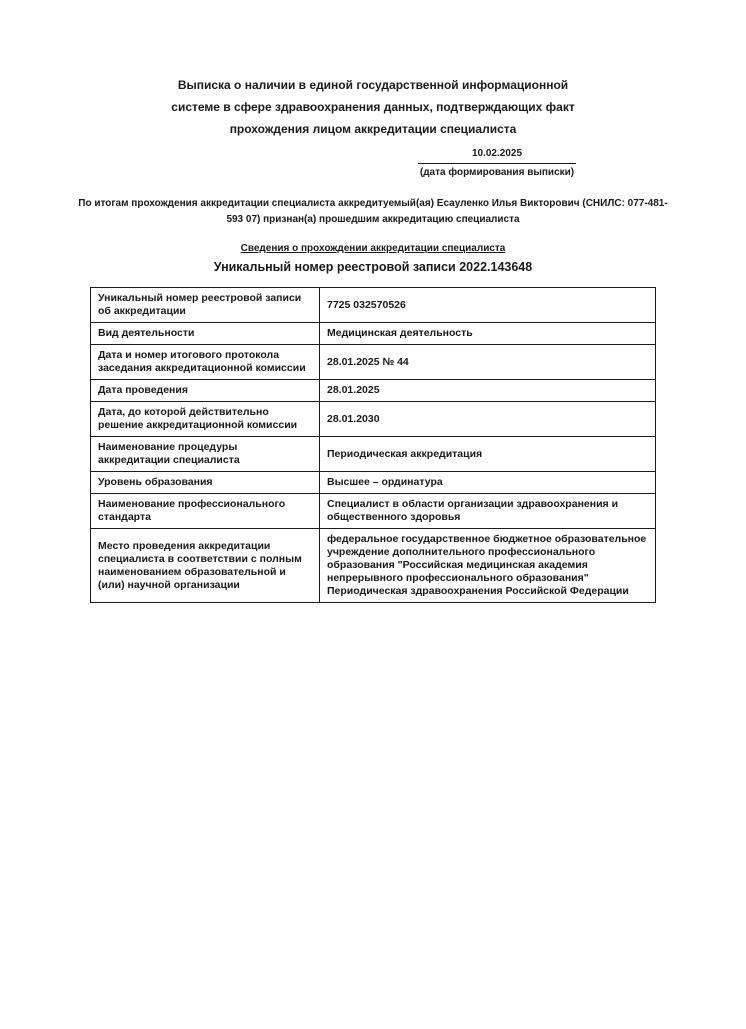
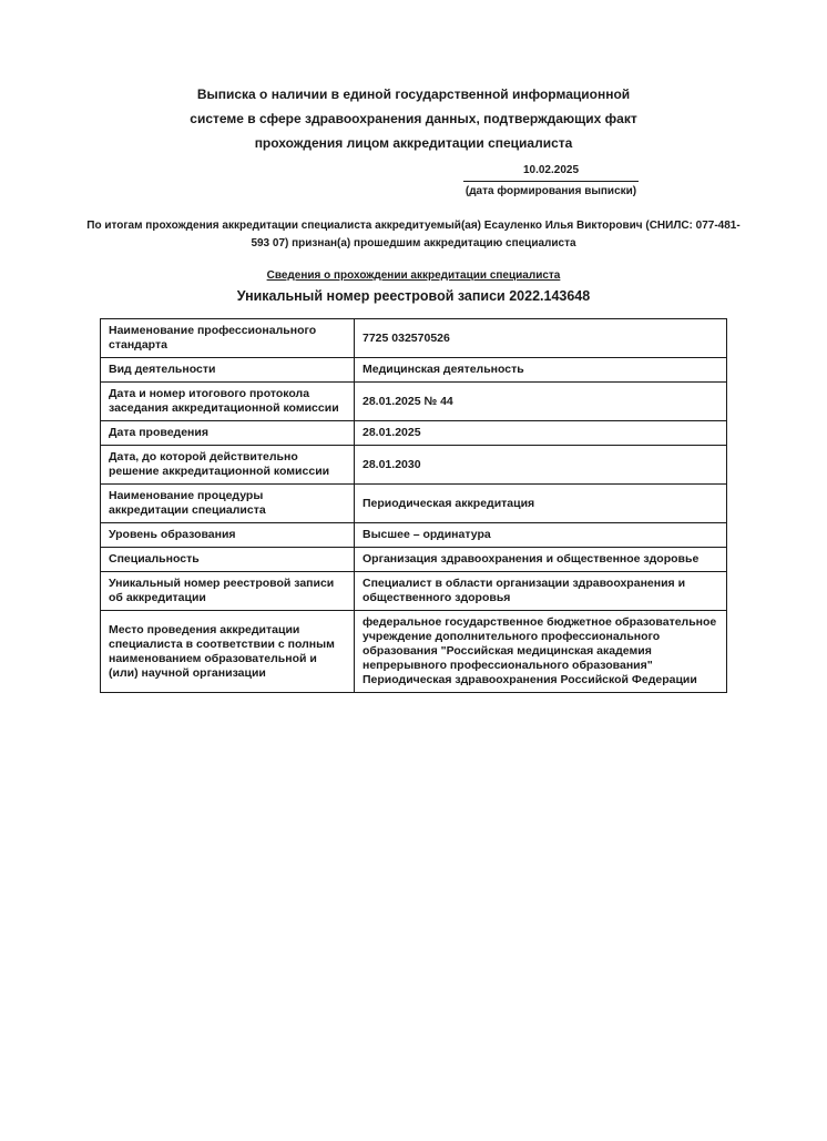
  Выписка о наличии в единой государственной информационной системе в сфере здравоохранения данных, подтверждающих факт прохождения лицом аккредитации специалиста
  10.02.2025
  (дата формирования выписки)
  По итогам прохождения аккредитации специалиста аккредитуемый(ая) Есауленко Илья Викторович (СНИЛС: 077-481-593 07) признан(а) прошедшим аккредитацию специалиста
  Сведения о прохождении аккредитации специалиста
  Уникальный номер реестровой записи 2022.143648
- Уникальный номер реестровой записи об аккредитации	7725 032570526
+ Наименование профессионального стандарта	7725 032570526
  Вид деятельности	Медицинская деятельность
  Дата и номер итогового протокола заседания аккредитационной комиссии	28.01.2025 № 44
  Дата проведения	28.01.2025
  Дата, до которой действительно решение аккредитационной комиссии	28.01.2030
  Наименование процедуры аккредитации специалиста	Периодическая аккредитация
  Уровень образования	Высшее – ординатура
+ Специальность	Организация здравоохранения и общественное здоровье
- Наименование профессионального стандарта	Специалист в области организации здравоохранения и общественного здоровья
+ Уникальный номер реестровой записи об аккредитации	Специалист в области организации здравоохранения и общественного здоровья
  Место проведения аккредитации специалиста в соответствии с полным наименованием образовательной и (или) научной организации	федеральное государственное бюджетное образовательное учреждение дополнительного профессионального образования "Российская медицинская академия непрерывного профессионального образования" Периодическая здравоохранения Российской Федерации
